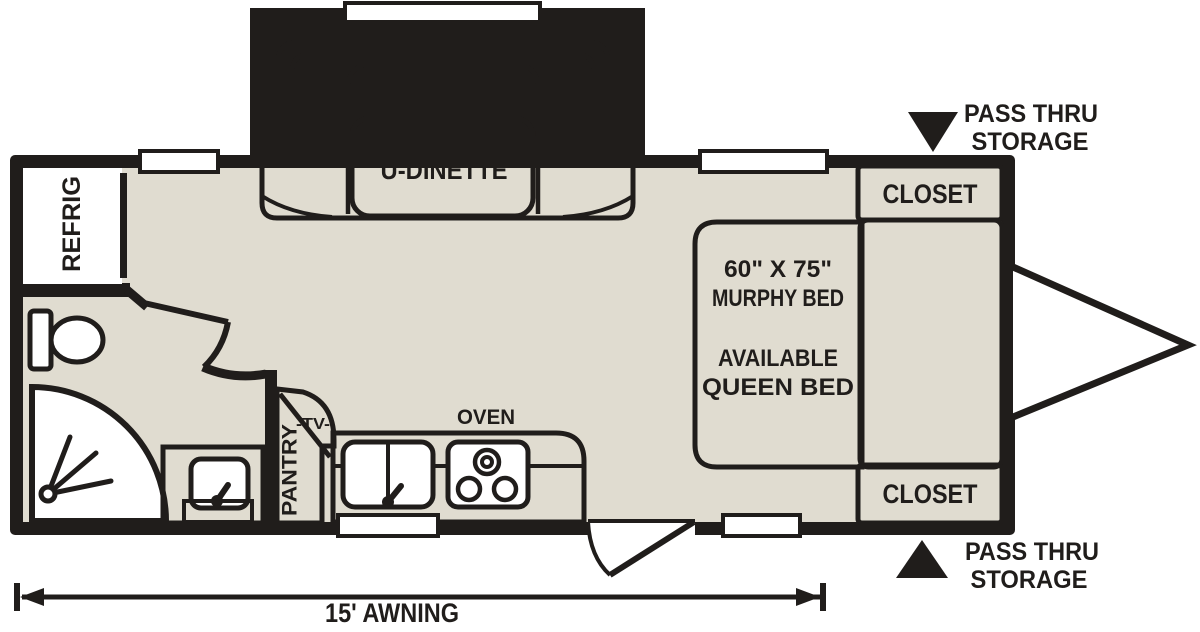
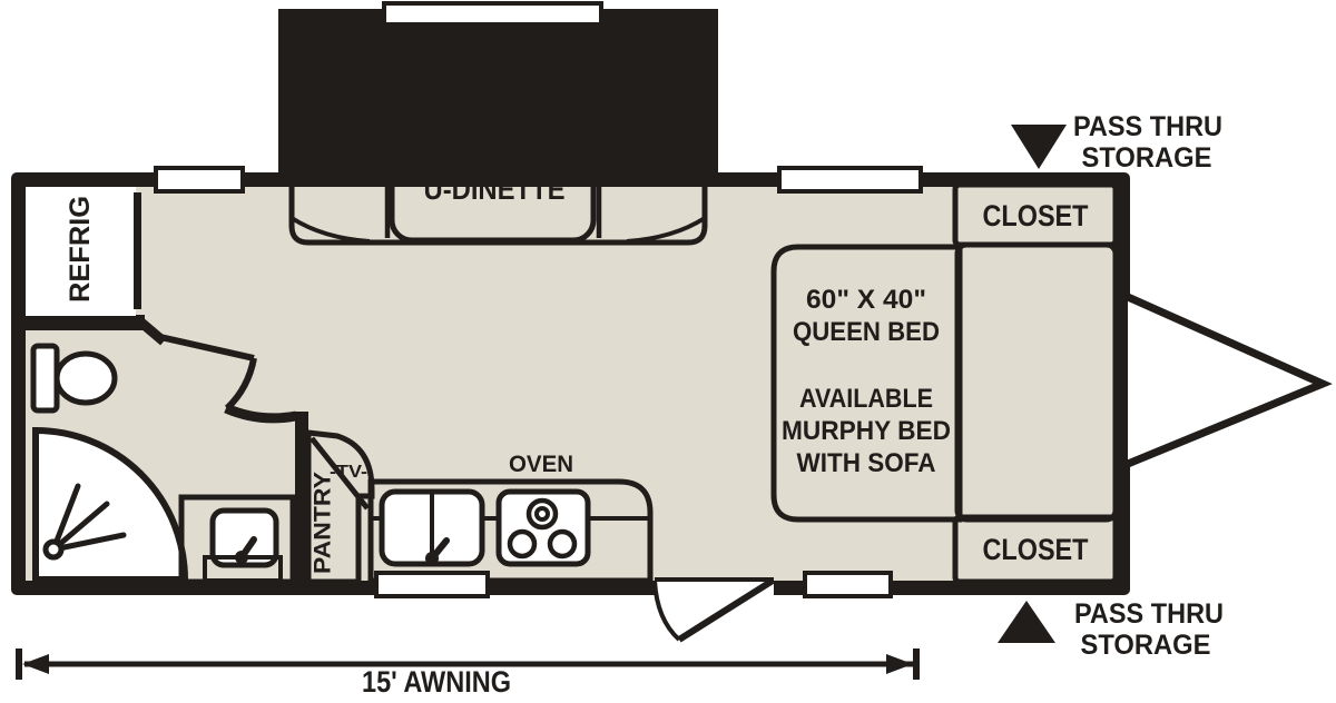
  U-DINETTE
  CLOSET
  CLOSET
- 60" X 75"
+ 60" X 40"
- MURPHY BED
+ QUEEN BED
  AVAILABLE
- QUEEN BED
+ MURPHY BED
+ WITH SOFA
  OVEN
  -TV-
  PASS THRU
  STORAGE
  PASS THRU
  STORAGE
  15' AWNING
